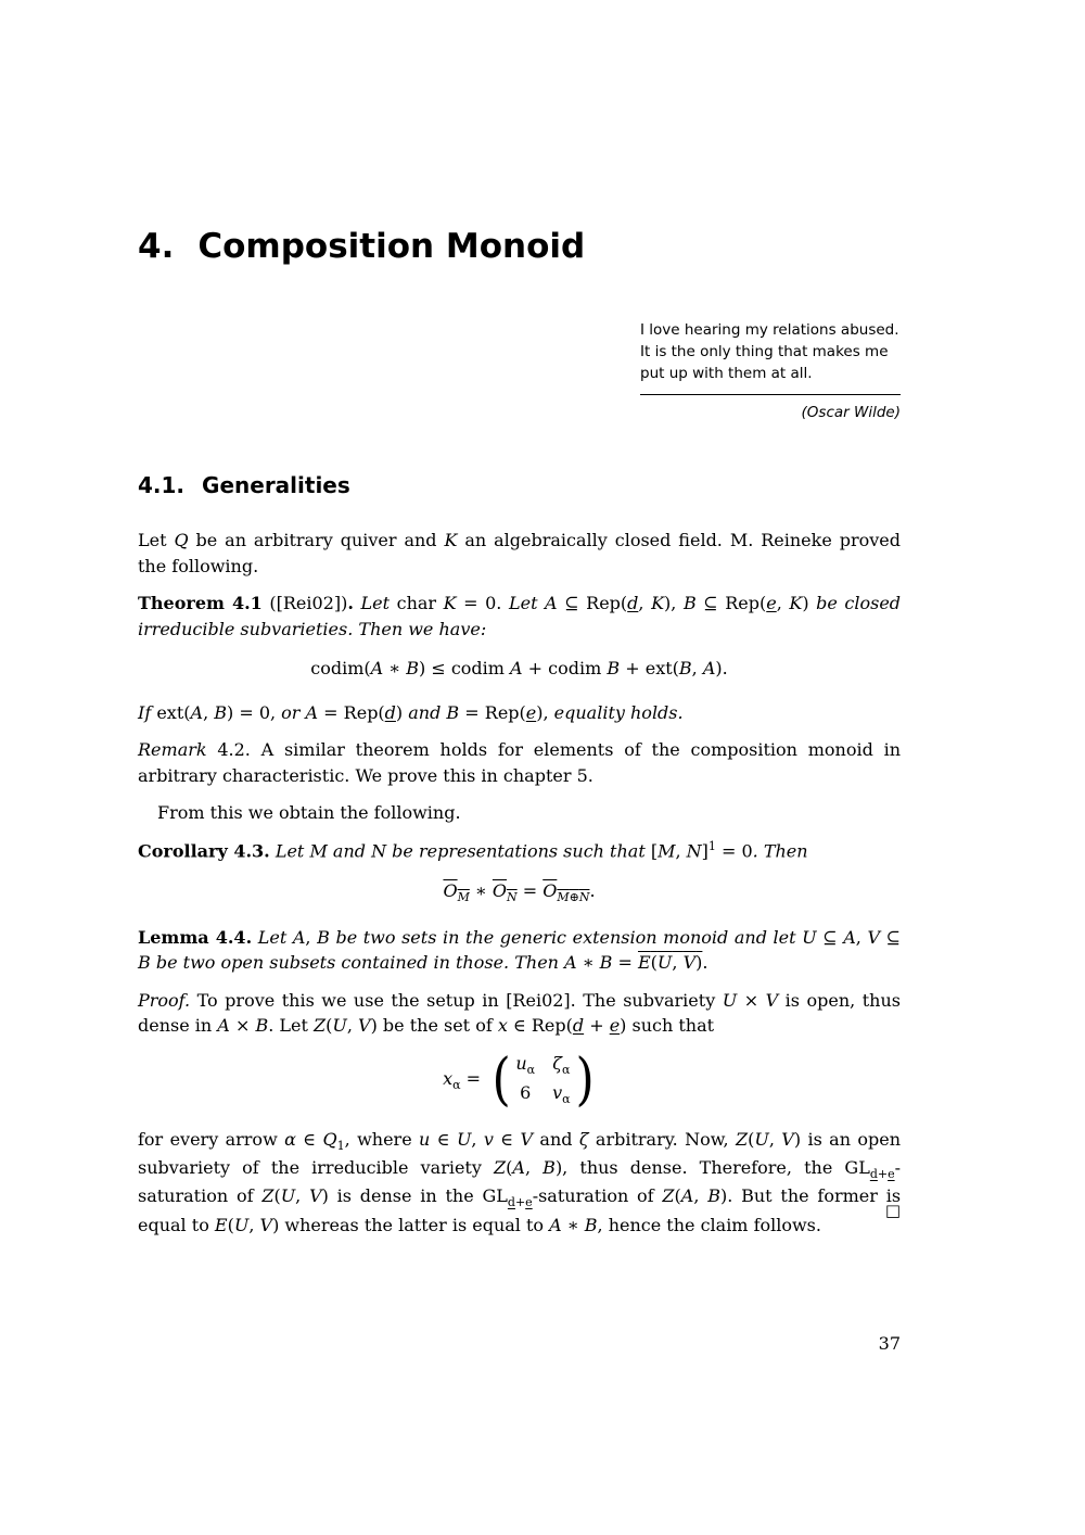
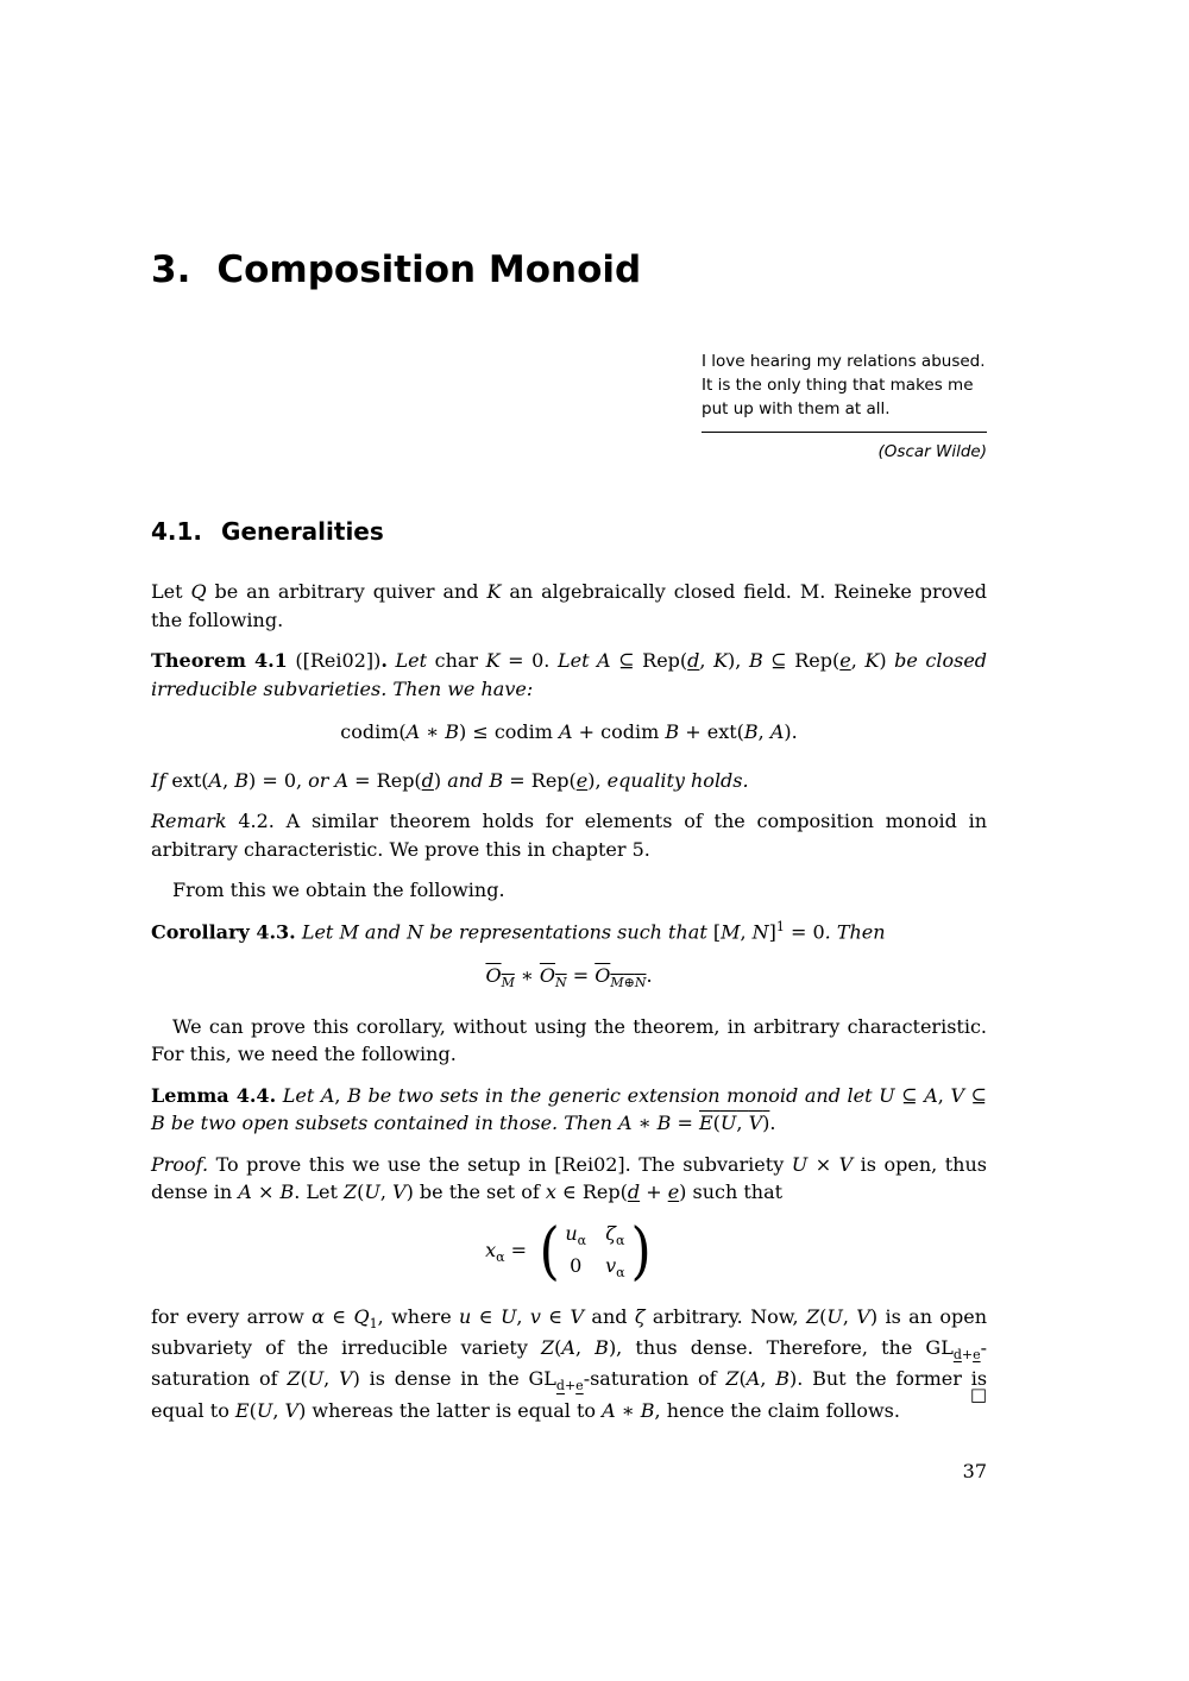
- 4.
+ 3.
  Composition Monoid
  I love hearing my relations abused. It is the only thing that makes me put up with them at all.
  (Oscar Wilde)
  4.1.
  Generalities
  Let Q be an arbitrary quiver and K an algebraically closed field. M. Reineke proved the following.
  Theorem 4.1 ([Rei02]). Let char K = 0. Let A ⊆ Rep(d, K), B ⊆ Rep(e, K) be closed irreducible subvarieties. Then we have:
  codim(A ∗ B) ≤ codim A + codim B + ext(B, A).
  If ext(A, B) = 0, or A = Rep(d) and B = Rep(e), equality holds.
  Remark 4.2. A similar theorem holds for elements of the composition monoid in arbitrary characteristic. We prove this in chapter 5.
  From this we obtain the following.
  Corollary 4.3. Let M and N be representations such that [M, N]1 = 0. Then
  OM ∗ ON = OM⊕N.
+ We can prove this corollary, without using the theorem, in arbitrary characteristic. For this, we need the following.
  Lemma 4.4. Let A, B be two sets in the generic extension monoid and let U ⊆ A, V ⊆ B be two open subsets contained in those. Then A ∗ B = E(U, V).
  Proof. To prove this we use the setup in [Rei02]. The subvariety U × V is open, thus dense in A × B. Let Z(U, V) be the set of x ∈ Rep(d + e) such that
  xα =
  (
  uα
  ζα
- 6
+ 0
  vα
  )
  for every arrow α ∈ Q1, where u ∈ U, v ∈ V and ζ arbitrary. Now, Z(U, V) is an open subvariety of the irreducible variety Z(A, B), thus dense. Therefore, the GLd+e-saturation of Z(U, V) is dense in the GLd+e-saturation of Z(A, B). But the former is equal to E(U, V) whereas the latter is equal to A ∗ B, hence the claim follows.
  □
  37
